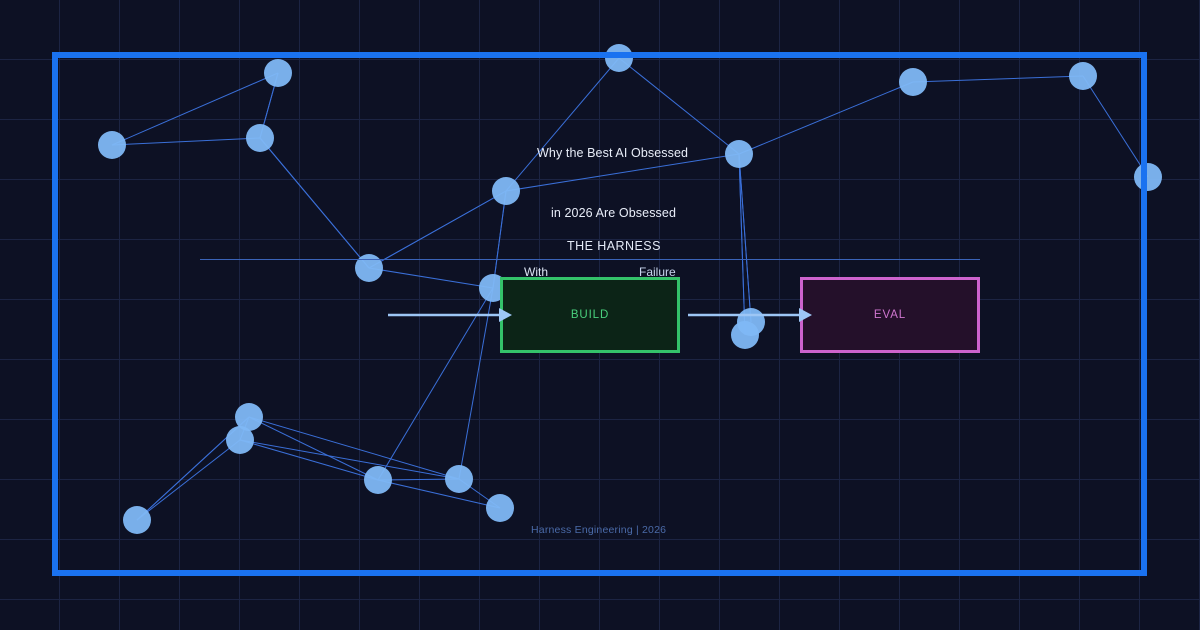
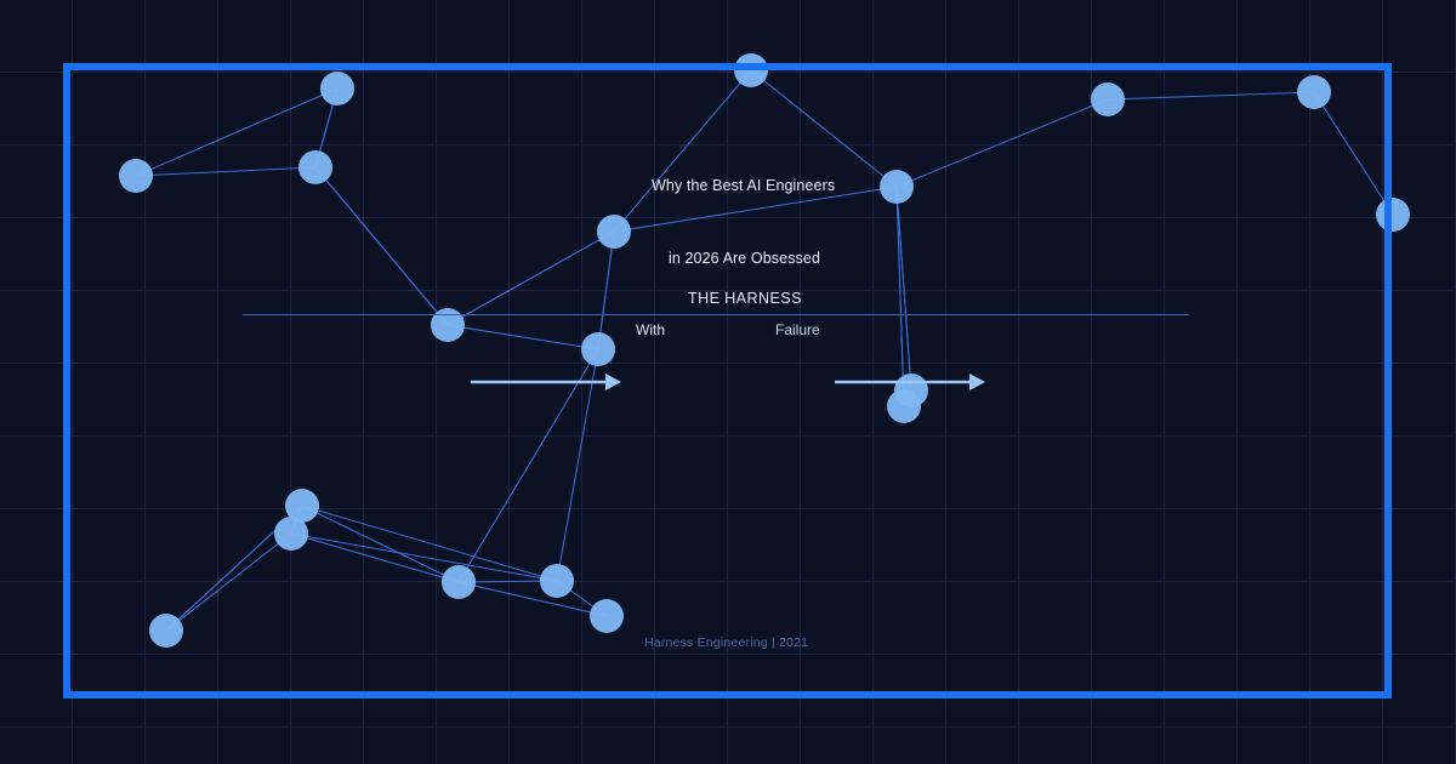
- Why the Best AI Obsessed
+ Why the Best AI Engineers
  in 2026 Are Obsessed
  THE HARNESS
  With
  Failure
- BUILD
- EVAL
- Harness Engineering | 2026
+ Harness Engineering | 2021
